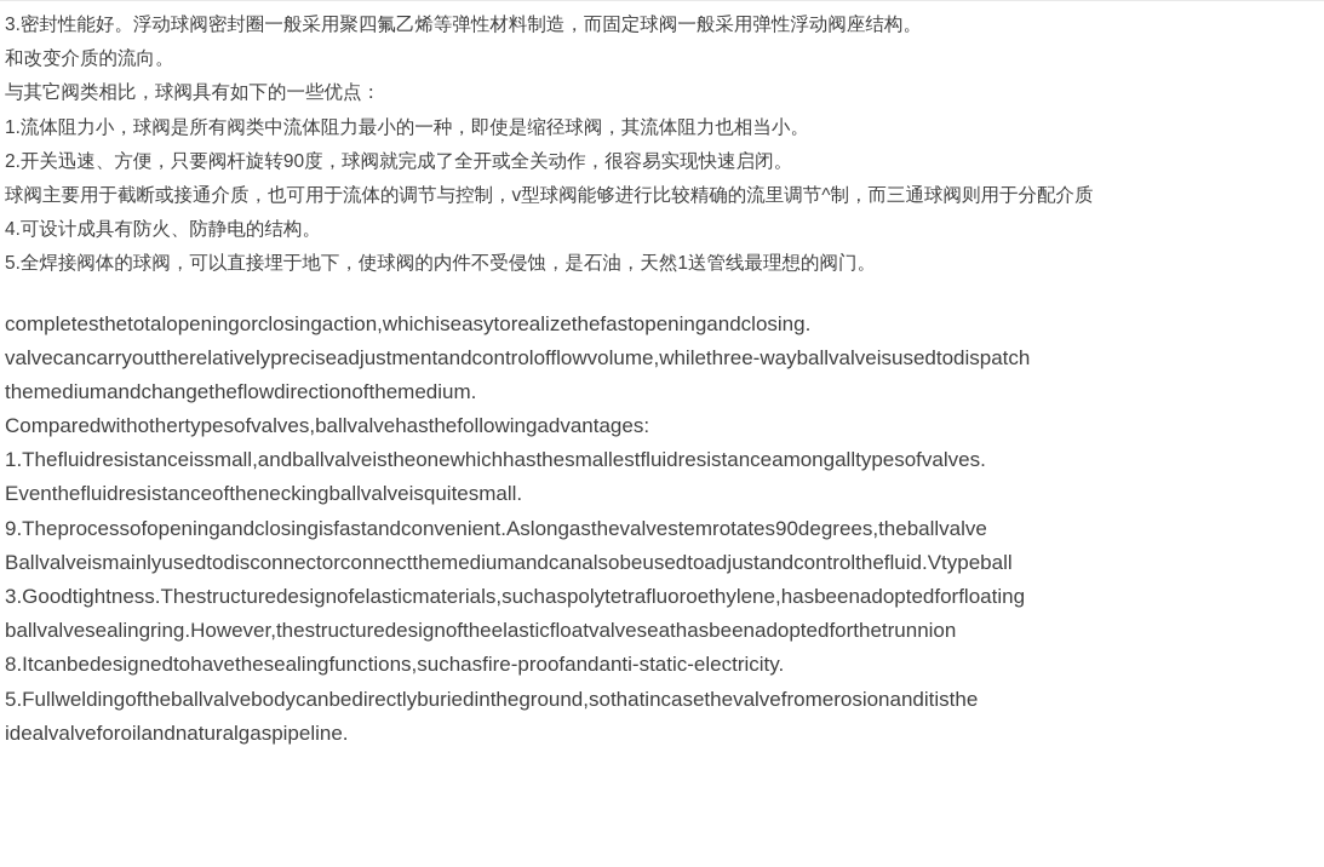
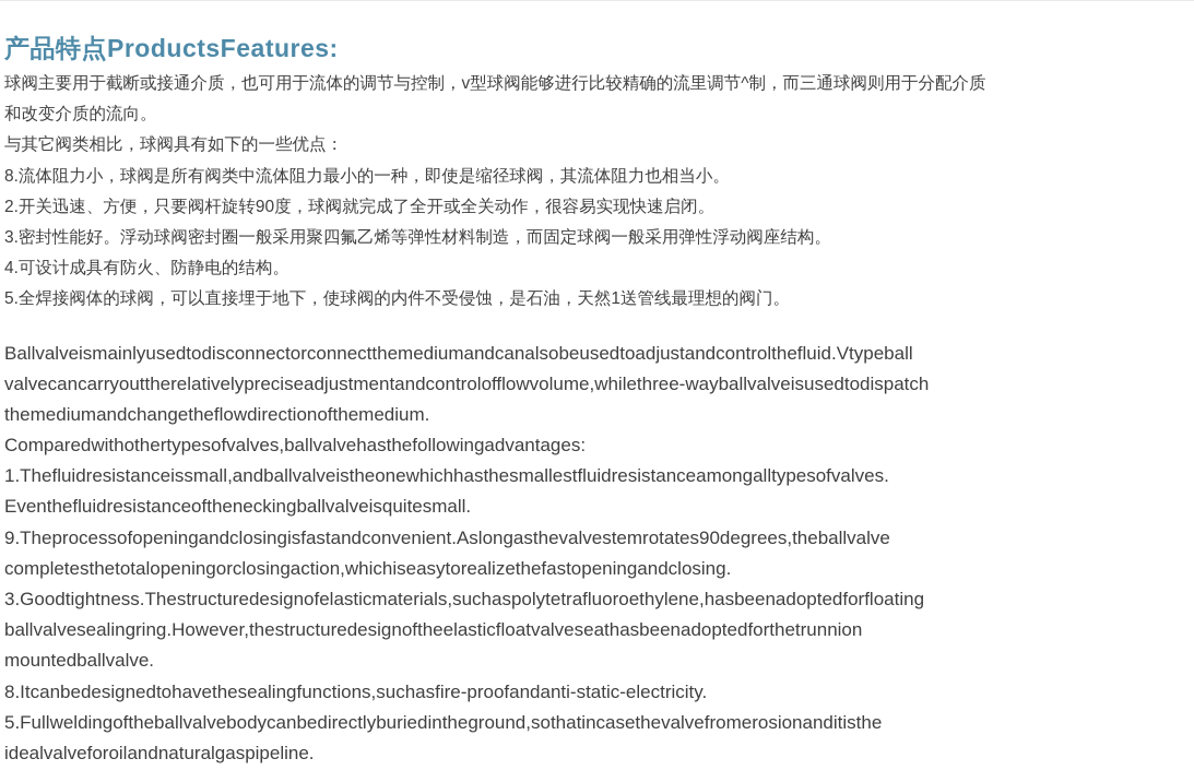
+ 产品特点ProductsFeatures:
- 3.密封性能好。浮动球阀密封圈一般采用聚四氟乙烯等弹性材料制造，而固定球阀一般采用弹性浮动阀座结构。
+ 球阀主要用于截断或接通介质，也可用于流体的调节与控制，v型球阀能够进行比较精确的流里调节^制，而三通球阀则用于分配介质
  和改变介质的流向。
  与其它阀类相比，球阀具有如下的一些优点：
- 1.流体阻力小，球阀是所有阀类中流体阻力最小的一种，即使是缩径球阀，其流体阻力也相当小。
+ 8.流体阻力小，球阀是所有阀类中流体阻力最小的一种，即使是缩径球阀，其流体阻力也相当小。
  2.开关迅速、方便，只要阀杆旋转90度，球阀就完成了全开或全关动作，很容易实现快速启闭。
- 球阀主要用于截断或接通介质，也可用于流体的调节与控制，v型球阀能够进行比较精确的流里调节^制，而三通球阀则用于分配介质
+ 3.密封性能好。浮动球阀密封圈一般采用聚四氟乙烯等弹性材料制造，而固定球阀一般采用弹性浮动阀座结构。
  4.可设计成具有防火、防静电的结构。
  5.全焊接阀体的球阀，可以直接埋于地下，使球阀的内件不受侵蚀，是石油，天然1送管线最理想的阀门。
- completesthetotalopeningorclosingaction,whichiseasytorealizethefastopeningandclosing.
+ Ballvalveismainlyusedtodisconnectorconnectthemediumandcanalsobeusedtoadjustandcontrolthefluid.Vtypeball
  valvecancarryouttherelativelypreciseadjustmentandcontrolofflowvolume,whilethree-wayballvalveisusedtodispatch
  themediumandchangetheflowdirectionofthemedium.
  Comparedwithothertypesofvalves,ballvalvehasthefollowingadvantages:
  1.Thefluidresistanceissmall,andballvalveistheonewhichhasthesmallestfluidresistanceamongalltypesofvalves.
  Eventhefluidresistanceoftheneckingballvalveisquitesmall.
  9.Theprocessofopeningandclosingisfastandconvenient.Aslongasthevalvestemrotates90degrees,theballvalve
- Ballvalveismainlyusedtodisconnectorconnectthemediumandcanalsobeusedtoadjustandcontrolthefluid.Vtypeball
+ completesthetotalopeningorclosingaction,whichiseasytorealizethefastopeningandclosing.
  3.Goodtightness.Thestructuredesignofelasticmaterials,suchaspolytetrafluoroethylene,hasbeenadoptedforfloating
  ballvalvesealingring.However,thestructuredesignoftheelasticfloatvalveseathasbeenadoptedforthetrunnion
+ mountedballvalve.
  8.Itcanbedesignedtohavethesealingfunctions,suchasfire-proofandanti-static-electricity.
  5.Fullweldingoftheballvalvebodycanbedirectlyburiedintheground,sothatincasethevalvefromerosionanditisthe
  idealvalveforoilandnaturalgaspipeline.
